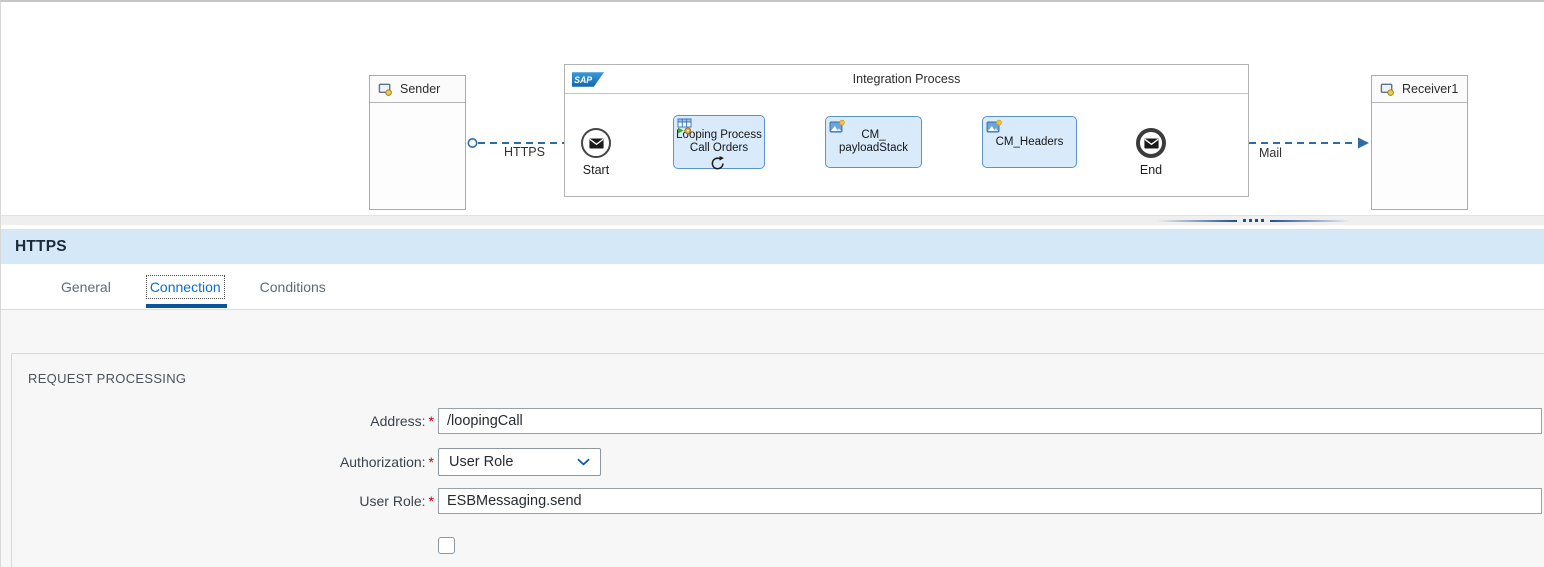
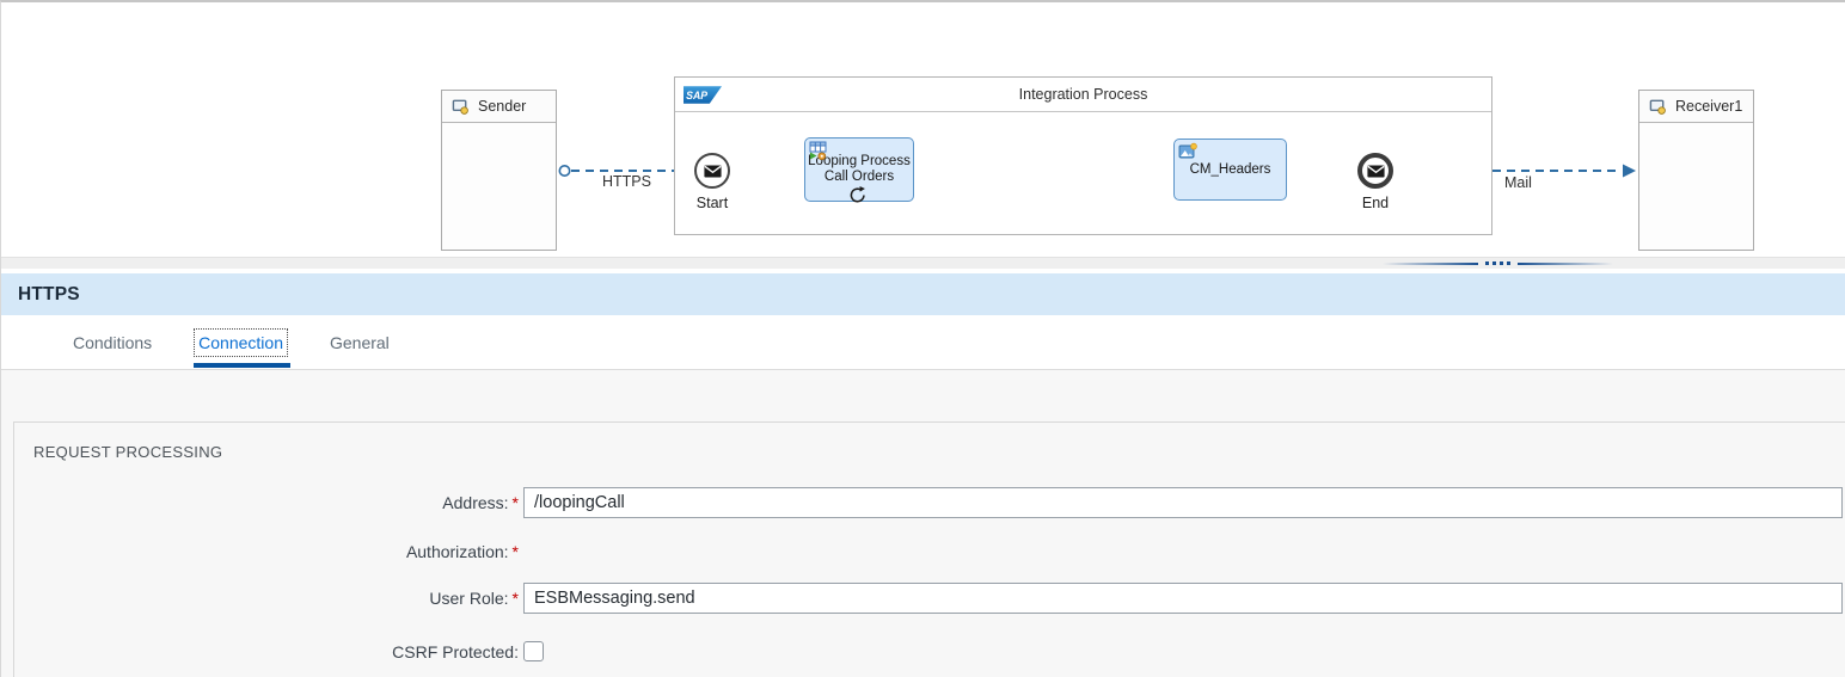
  Sender
  SAP
  Integration Process
  Start
  Looping Process
  Call Orders
- CM_
- payloadStack
  CM_Headers
  End
  Receiver1
  HTTPS
  Mail
  HTTPS
- General
+ Conditions
  Connection
- Conditions
+ General
  REQUEST PROCESSING
  Address:
  *
  /loopingCall
  Authorization:
  *
- User Role
  User Role:
  *
  ESBMessaging.send
+ CSRF Protected:
